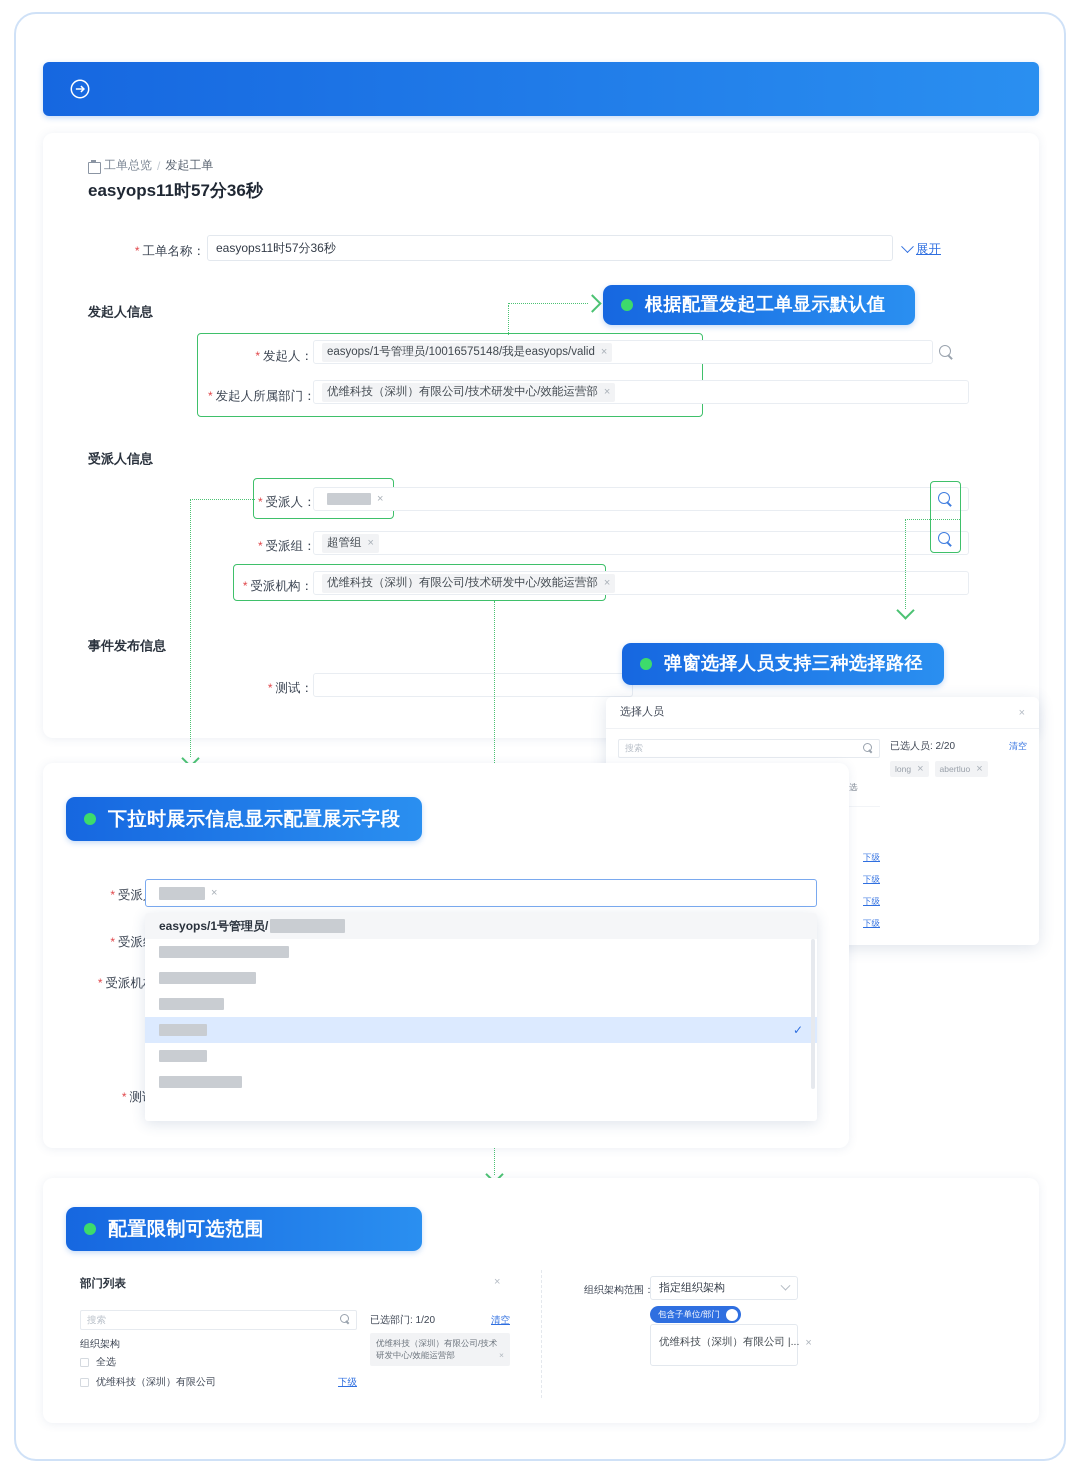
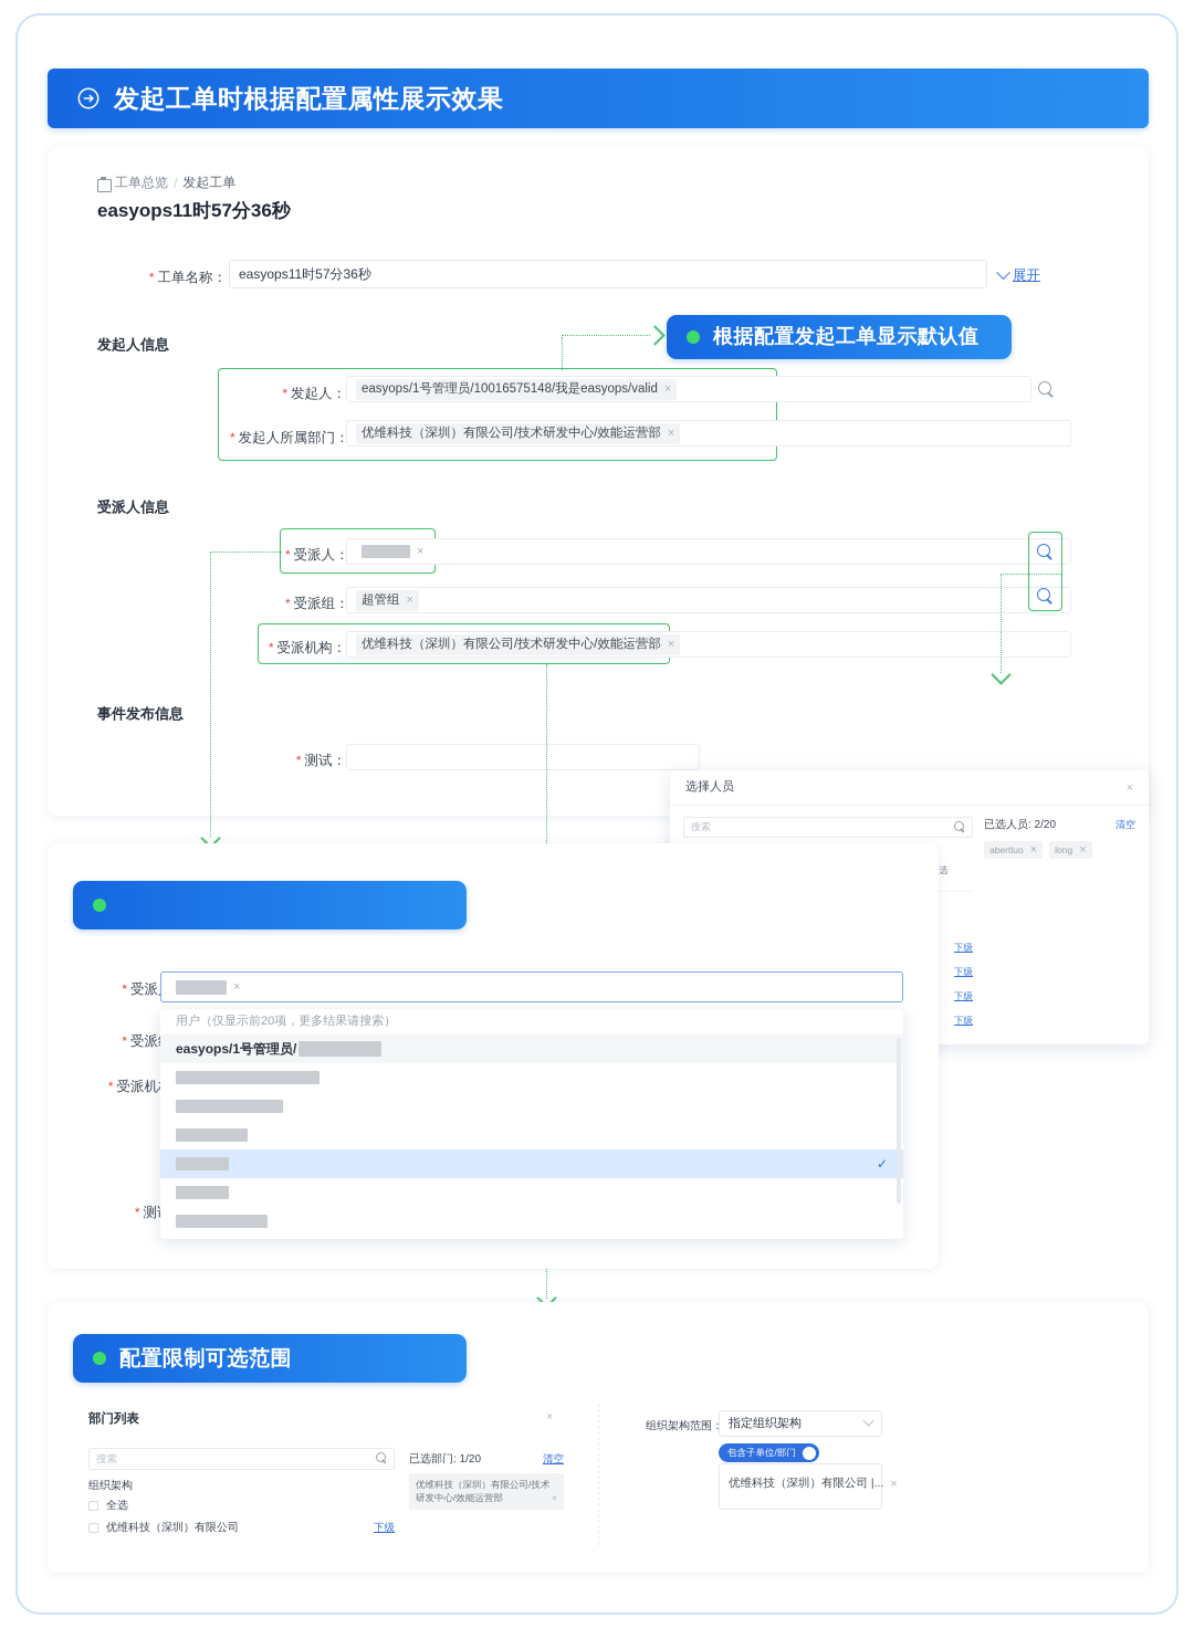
+ 发起工单时根据配置属性展示效果
  工单总览
  /
  发起工单
  easyops11时57分36秒
  * 工单名称：
  easyops11时57分36秒
  展开
  发起人信息
  * 发起人：
  easyops/1号管理员/10016575148/我是easyops/valid
  ×
  * 发起人所属部门：
  优维科技（深圳）有限公司/技术研发中心/效能运营部
  ×
  根据配置发起工单显示默认值
  受派人信息
  * 受派人：
  ×
  * 受派组：
  超管组
  ×
  * 受派机构：
  优维科技（深圳）有限公司/技术研发中心/效能运营部
  ×
  事件发布信息
  * 测试：
- 弹窗选择人员支持三种选择路径
  选择人员
  ×
  搜索
  下级
  下级
  下级
  下级
  已选人员: 2/20
  清空
- long
+ abertluo
  ×
- abertluo
+ long
  ×
- 下拉时展示信息显示配置展示字段
  ×
+ 用户（仅显示前20项，更多结果请搜索）
  easyops/1号管理员/
  ✓
  配置限制可选范围
  部门列表
  ×
  搜索
  组织架构
  全选
  优维科技（深圳）有限公司
  下级
  已选部门: 1/20
  清空
  优维科技（深圳）有限公司/技术研发中心/效能运营部
  ×
  组织架构范围：
  指定组织架构
  包含子单位/部门
  优维科技（深圳）有限公司 |...
  ×
